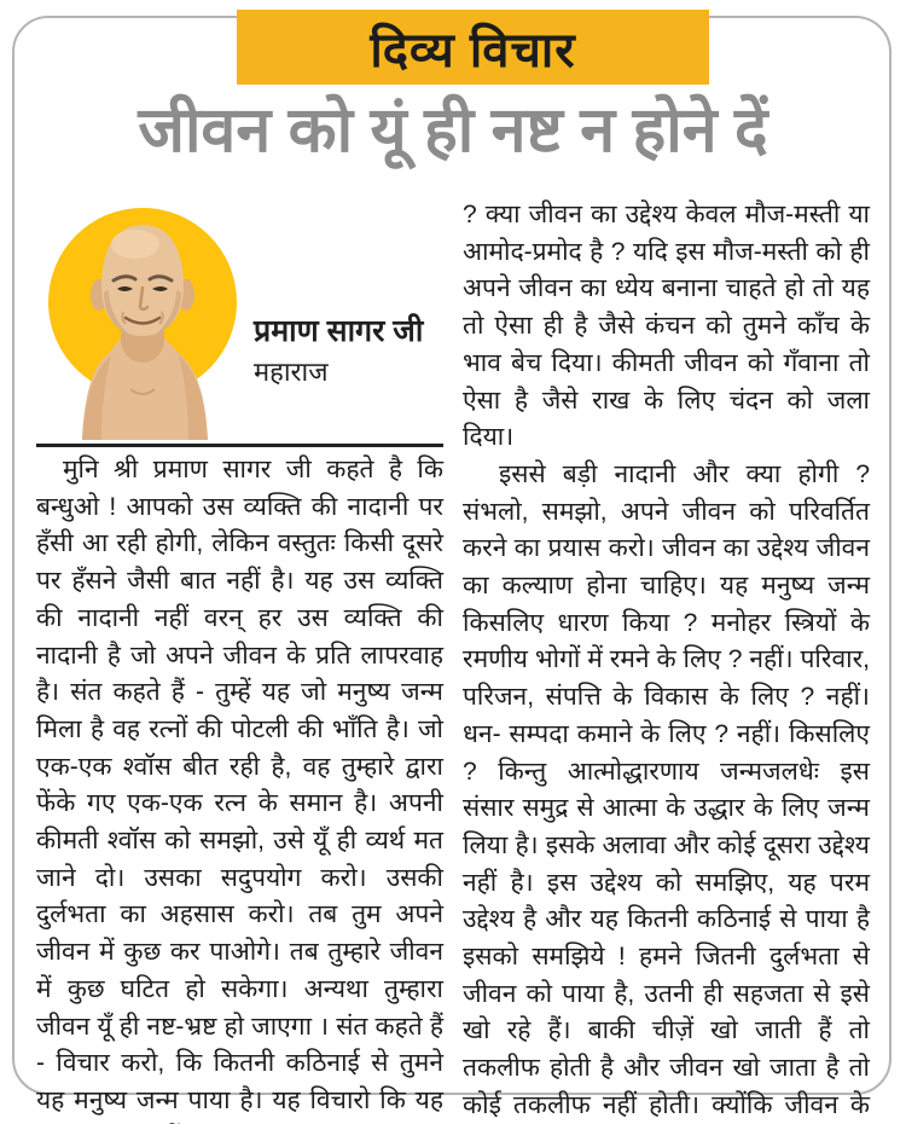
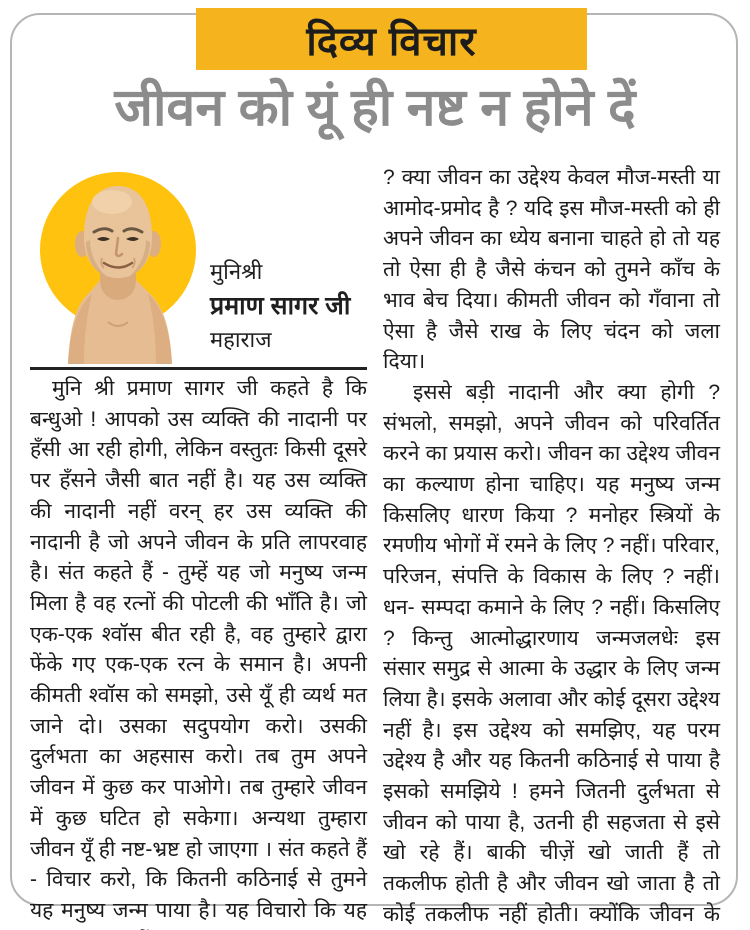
  दिव्य विचार
  जीवन को यूं ही नष्ट न होने दें
+ मुनिश्री
  प्रमाण सागर जी
  महाराज
  मुनि श्री प्रमाण सागर जी कहते है कि बन्धुओ ! आपको उस व्यक्ति की नादानी पर हँसी आ रही होगी, लेकिन वस्तुतः किसी दूसरे पर हँसने जैसी बात नहीं है। यह उस व्यक्ति की नादानी नहीं वरन् हर उस व्यक्ति की नादानी है जो अपने जीवन के प्रति लापरवाह है। संत कहते हैं - तुम्हें यह जो मनुष्य जन्म मिला है वह रत्नों की पोटली की भाँति है। जो एक-एक श्वॉस बीत रही है, वह तुम्हारे द्वारा फेंके गए एक-एक रत्न के समान है। अपनी कीमती श्वॉस को समझो, उसे यूँ ही व्यर्थ मत जाने दो। उसका सदुपयोग करो। उसकी दुर्लभता का अहसास करो। तब तुम अपने जीवन में कुछ कर पाओगे। तब तुम्हारे जीवन में कुछ घटित हो सकेगा। अन्यथा तुम्हारा जीवन यूँ ही नष्ट-भ्रष्ट हो जाएगा । संत कहते हैं - विचार करो, कि कितनी कठिनाई से तुमने यह मनुष्य जन्म पाया है। यह विचारो कि यह
  ? क्या जीवन का उद्देश्य केवल मौज-मस्ती या आमोद-प्रमोद है ? यदि इस मौज-मस्ती को ही अपने जीवन का ध्येय बनाना चाहते हो तो यह तो ऐसा ही है जैसे कंचन को तुमने काँच के भाव बेच दिया। कीमती जीवन को गँवाना तो ऐसा है जैसे राख के लिए चंदन को जला दिया।
  इससे बड़ी नादानी और क्या होगी ? संभलो, समझो, अपने जीवन को परिवर्तित करने का प्रयास करो। जीवन का उद्देश्य जीवन का कल्याण होना चाहिए। यह मनुष्य जन्म किसलिए धारण किया ? मनोहर स्त्रियों के रमणीय भोगों में रमने के लिए ? नहीं। परिवार, परिजन, संपत्ति के विकास के लिए ? नहीं। धन- सम्पदा कमाने के लिए ? नहीं। किसलिए ? किन्तु आत्मोद्धारणाय जन्मजलधेः इस संसार समुद्र से आत्मा के उद्धार के लिए जन्म लिया है। इसके अलावा और कोई दूसरा उद्देश्य नहीं है। इस उद्देश्य को समझिए, यह परम उद्देश्य है और यह कितनी कठिनाई से पाया है इसको समझिये ! हमने जितनी दुर्लभता से जीवन को पाया है, उतनी ही सहजता से इसे खो रहे हैं। बाकी चीज़ें खो जाती हैं तो तकलीफ होती है और जीवन खो जाता है तो कोई तकलीफ नहीं होती। क्योंकि जीवन के
